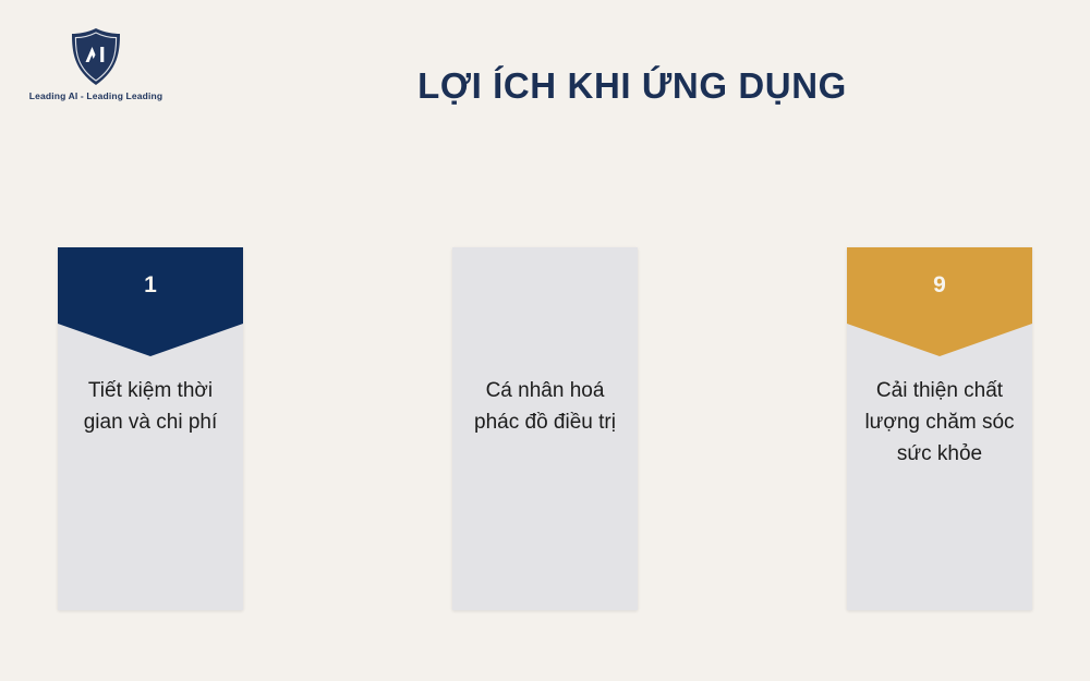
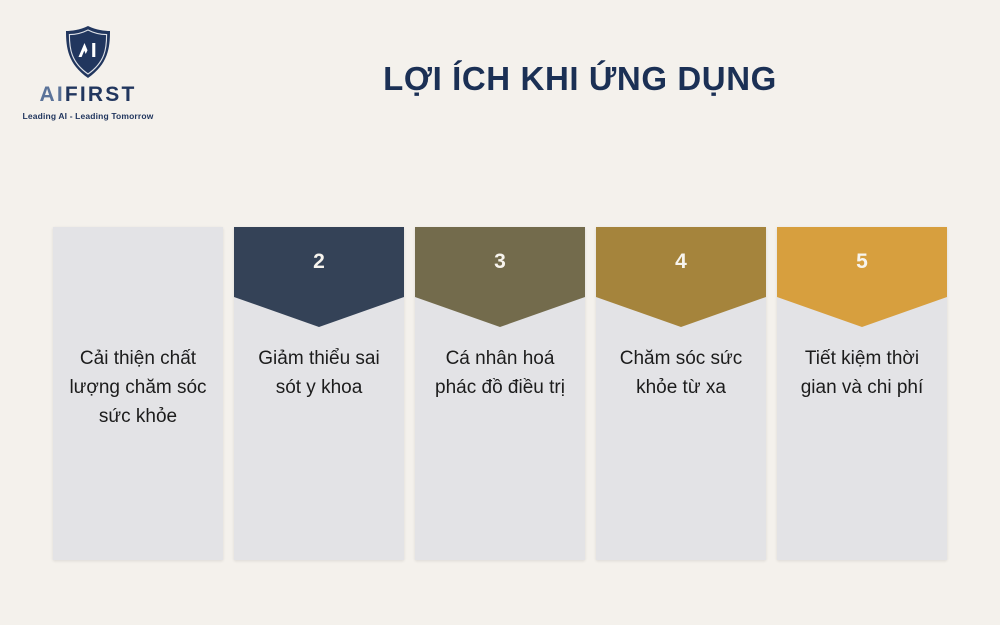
+ AIFIRST
- Leading AI - Leading Leading
+ Leading AI - Leading Tomorrow
  LỢI ÍCH KHI ỨNG DỤNG
- 1
- Tiết kiệm thời gian và chi phí
+ Cải thiện chất lượng chăm sóc sức khỏe
+ 2
+ Giảm thiểu sai sót y khoa
+ 3
  Cá nhân hoá phác đồ điều trị
+ 4
+ Chăm sóc sức khỏe từ xa
- 9
+ 5
- Cải thiện chất lượng chăm sóc sức khỏe
+ Tiết kiệm thời gian và chi phí
